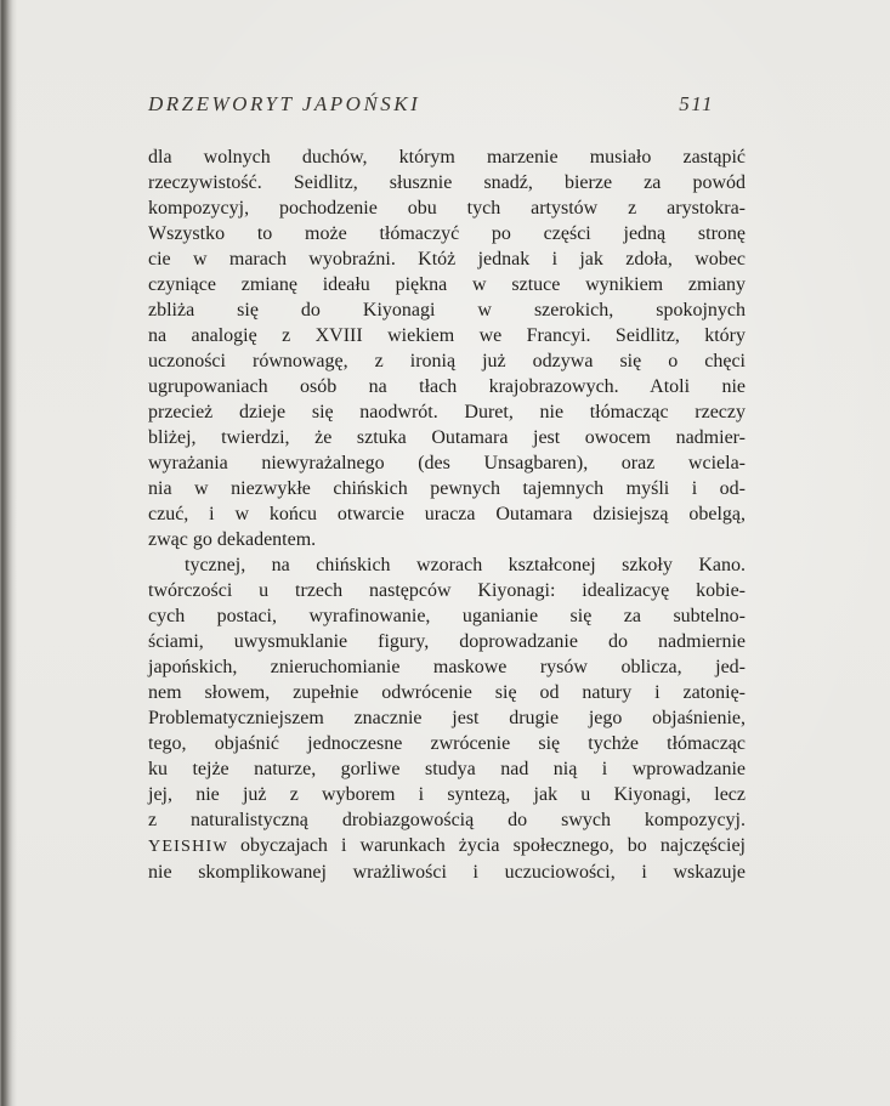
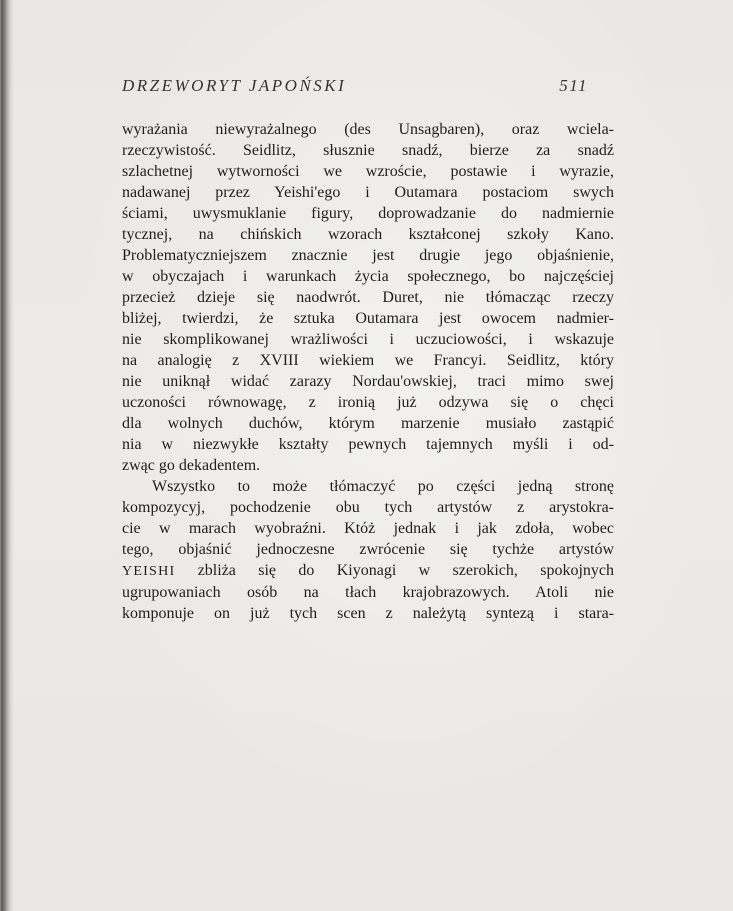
  DRZEWORYT JAPOŃSKI
  511
- dla wolnych duchów, którym marzenie musiało zastąpić
+ wyrażania niewyrażalnego (des Unsagbaren), oraz wciela-
- rzeczywistość. Seidlitz, słusznie snadź, bierze za powód
+ rzeczywistość. Seidlitz, słusznie snadź, bierze za snadź
+ szlachetnej wytworności we wzroście, postawie i wyrazie,
+ nadawanej przez Yeishi'ego i Outamara postaciom swych
- kompozycyj, pochodzenie obu tych artystów z arystokra-
+ ściami, uwysmuklanie figury, doprowadzanie do nadmiernie
- Wszystko to może tłómaczyć po części jedną stronę
+ tycznej, na chińskich wzorach kształconej szkoły Kano.
- cie w marach wyobraźni. Któż jednak i jak zdoła, wobec
+ Problematyczniejszem znacznie jest drugie jego objaśnienie,
- czyniące zmianę ideału piękna w sztuce wynikiem zmiany
- zbliża się do Kiyonagi w szerokich, spokojnych
+ w obyczajach i warunkach życia społecznego, bo najczęściej
- na analogię z XVIII wiekiem we Francyi. Seidlitz, który
+ przecież dzieje się naodwrót. Duret, nie tłómacząc rzeczy
- uczoności równowagę, z ironią już odzywa się o chęci
+ bliżej, twierdzi, że sztuka Outamara jest owocem nadmier-
- ugrupowaniach osób na tłach krajobrazowych. Atoli nie
+ nie skomplikowanej wrażliwości i uczuciowości, i wskazuje
- przecież dzieje się naodwrót. Duret, nie tłómacząc rzeczy
+ na analogię z XVIII wiekiem we Francyi. Seidlitz, który
+ nie uniknął widać zarazy Nordau'owskiej, traci mimo swej
- bliżej, twierdzi, że sztuka Outamara jest owocem nadmier-
+ uczoności równowagę, z ironią już odzywa się o chęci
- wyrażania niewyrażalnego (des Unsagbaren), oraz wciela-
+ dla wolnych duchów, którym marzenie musiało zastąpić
- nia w niezwykłe chińskich pewnych tajemnych myśli i od-
+ nia w niezwykłe kształty pewnych tajemnych myśli i od-
- czuć, i w końcu otwarcie uracza Outamara dzisiejszą obelgą,
  zwąc go dekadentem.
- tycznej, na chińskich wzorach kształconej szkoły Kano.
+ Wszystko to może tłómaczyć po części jedną stronę
- twórczości u trzech następców Kiyonagi: idealizacyę kobie-
- cych postaci, wyrafinowanie, uganianie się za subtelno-
- ściami, uwysmuklanie figury, doprowadzanie do nadmiernie
+ kompozycyj, pochodzenie obu tych artystów z arystokra-
- japońskich, znieruchomianie maskowe rysów oblicza, jed-
- nem słowem, zupełnie odwrócenie się od natury i zatonię-
- Problematyczniejszem znacznie jest drugie jego objaśnienie,
+ cie w marach wyobraźni. Któż jednak i jak zdoła, wobec
- tego, objaśnić jednoczesne zwrócenie się tychże tłómacząc
+ tego, objaśnić jednoczesne zwrócenie się tychże artystów
- ku tejże naturze, gorliwe studya nad nią i wprowadzanie
- jej, nie już z wyborem i syntezą, jak u Kiyonagi, lecz
- z naturalistyczną drobiazgowością do swych kompozycyj.
- YEISHIw obyczajach i warunkach życia społecznego, bo najczęściej
+ YEISHI zbliża się do Kiyonagi w szerokich, spokojnych
- nie skomplikowanej wrażliwości i uczuciowości, i wskazuje
+ ugrupowaniach osób na tłach krajobrazowych. Atoli nie
+ komponuje on już tych scen z należytą syntezą i stara-
